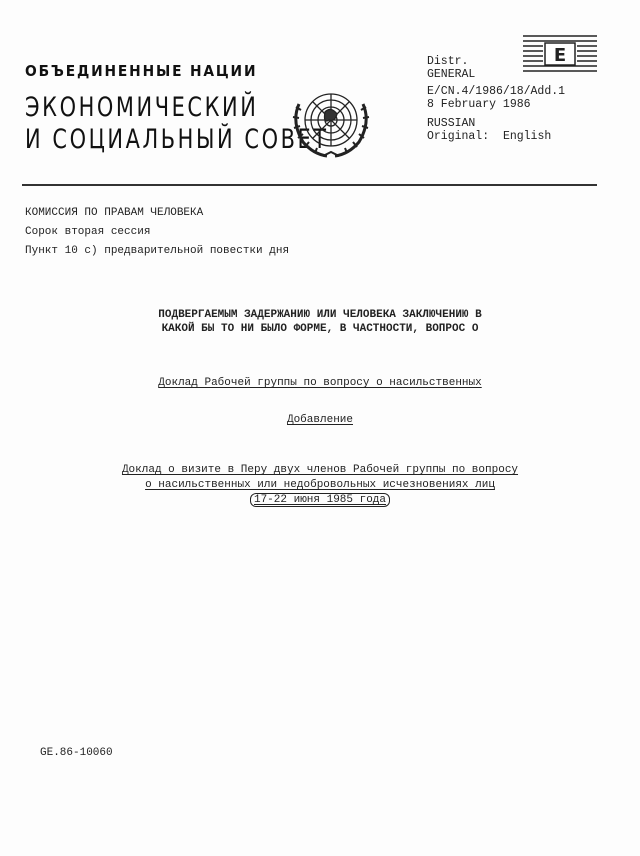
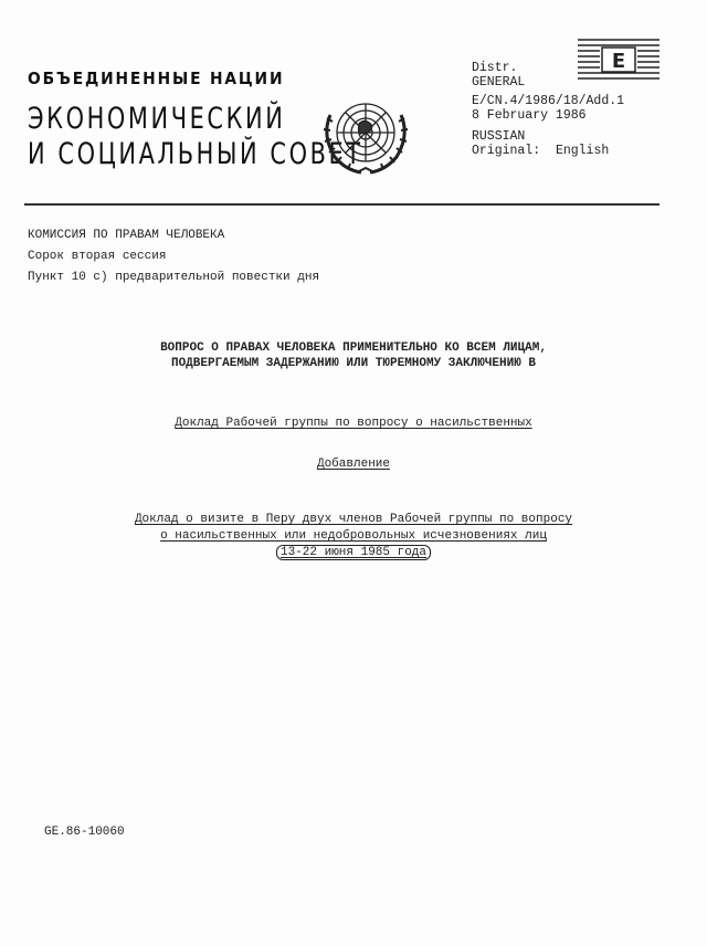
  ОБЪЕДИНЕННЫЕ НАЦИИ
  ЭКОНОМИЧЕСКИЙ
  И СОЦИАЛЬНЫЙ СОВЕТ
  E
  Distr.
  GENERAL
  E/CN.4/1986/18/Add.1
  8 February 1986
  RUSSIAN
  Original: English
  КОМИССИЯ ПО ПРАВАМ ЧЕЛОВЕКА
  Сорок вторая сессия
  Пункт 10 c) предварительной повестки дня
+ ВОПРОС О ПРАВАХ ЧЕЛОВЕКА ПРИМЕНИТЕЛЬНО КО ВСЕМ ЛИЦАМ,
- ПОДВЕРГАЕМЫМ ЗАДЕРЖАНИЮ ИЛИ ЧЕЛОВЕКА ЗАКЛЮЧЕНИЮ В
+ ПОДВЕРГАЕМЫМ ЗАДЕРЖАНИЮ ИЛИ ТЮРЕМНОМУ ЗАКЛЮЧЕНИЮ В
- КАКОЙ БЫ ТО НИ БЫЛО ФОРМЕ, В ЧАСТНОСТИ, ВОПРОС О
  Доклад Рабочей группы по вопросу о насильственных
  Добавление
  Доклад о визите в Перу двух членов Рабочей группы по вопросу
  о насильственных или недобровольных исчезновениях лиц
- 17-22 июня 1985 года
+ 13-22 июня 1985 года
  GE.86-10060
